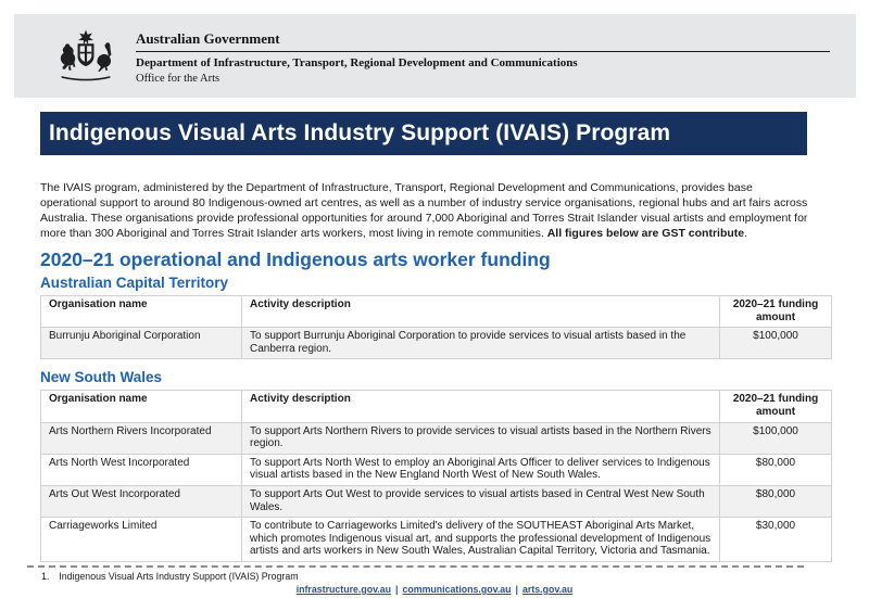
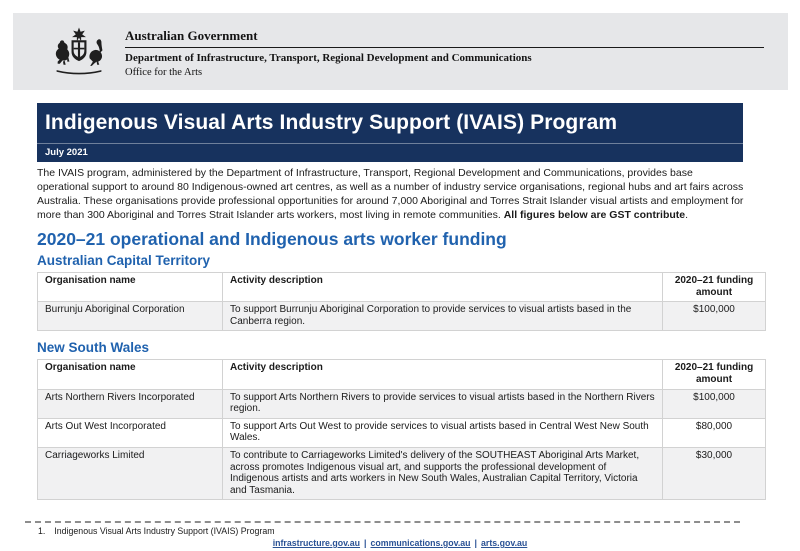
  Australian Government
  Department of Infrastructure, Transport, Regional Development and Communications
  Office for the Arts
  Indigenous Visual Arts Industry Support (IVAIS) Program
+ July 2021
  The IVAIS program, administered by the Department of Infrastructure, Transport, Regional Development and Communications, provides base operational support to around 80 Indigenous-owned art centres, as well as a number of industry service organisations, regional hubs and art fairs across Australia. These organisations provide professional opportunities for around 7,000 Aboriginal and Torres Strait Islander visual artists and employment for more than 300 Aboriginal and Torres Strait Islander arts workers, most living in remote communities. All figures below are GST contribute.
  2020–21 operational and Indigenous arts worker funding
  Australian Capital Territory
  Organisation name	Activity description	2020–21 funding amount
  Burrunju Aboriginal Corporation	To support Burrunju Aboriginal Corporation to provide services to visual artists based in the Canberra region.	$100,000
  New South Wales
  Organisation name	Activity description	2020–21 funding amount
  Arts Northern Rivers Incorporated	To support Arts Northern Rivers to provide services to visual artists based in the Northern Rivers region.	$100,000
- Arts North West Incorporated	To support Arts North West to employ an Aboriginal Arts Officer to deliver services to Indigenous visual artists based in the New England North West of New South Wales.	$80,000
  Arts Out West Incorporated	To support Arts Out West to provide services to visual artists based in Central West New South Wales.	$80,000
- Carriageworks Limited	To contribute to Carriageworks Limited's delivery of the SOUTHEAST Aboriginal Arts Market, which promotes Indigenous visual art, and supports the professional development of Indigenous artists and arts workers in New South Wales, Australian Capital Territory, Victoria and Tasmania.	$30,000
+ Carriageworks Limited	To contribute to Carriageworks Limited's delivery of the SOUTHEAST Aboriginal Arts Market, across promotes Indigenous visual art, and supports the professional development of Indigenous artists and arts workers in New South Wales, Australian Capital Territory, Victoria and Tasmania.	$30,000
  1. Indigenous Visual Arts Industry Support (IVAIS) Program
  infrastructure.gov.au | communications.gov.au | arts.gov.au
